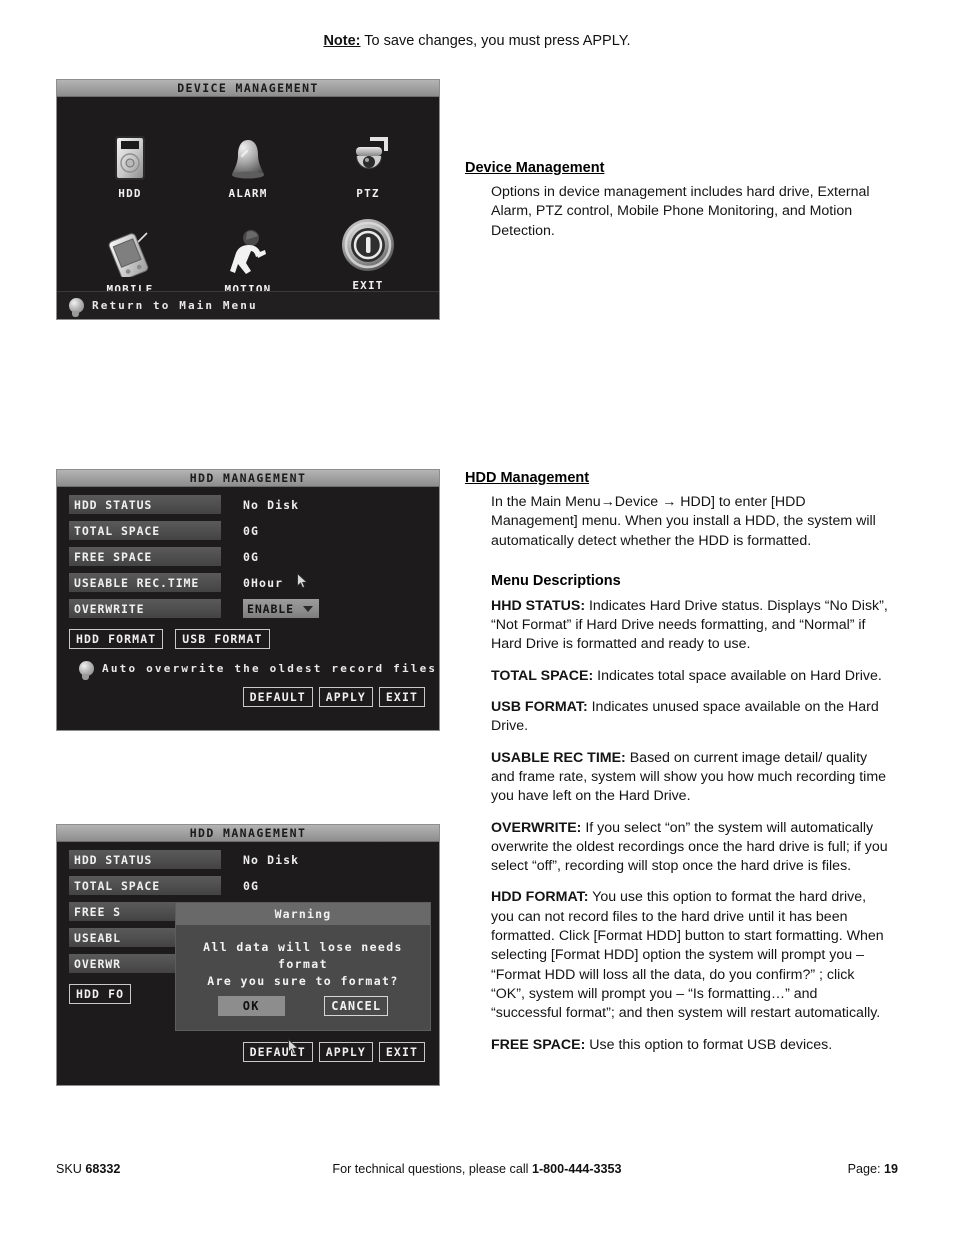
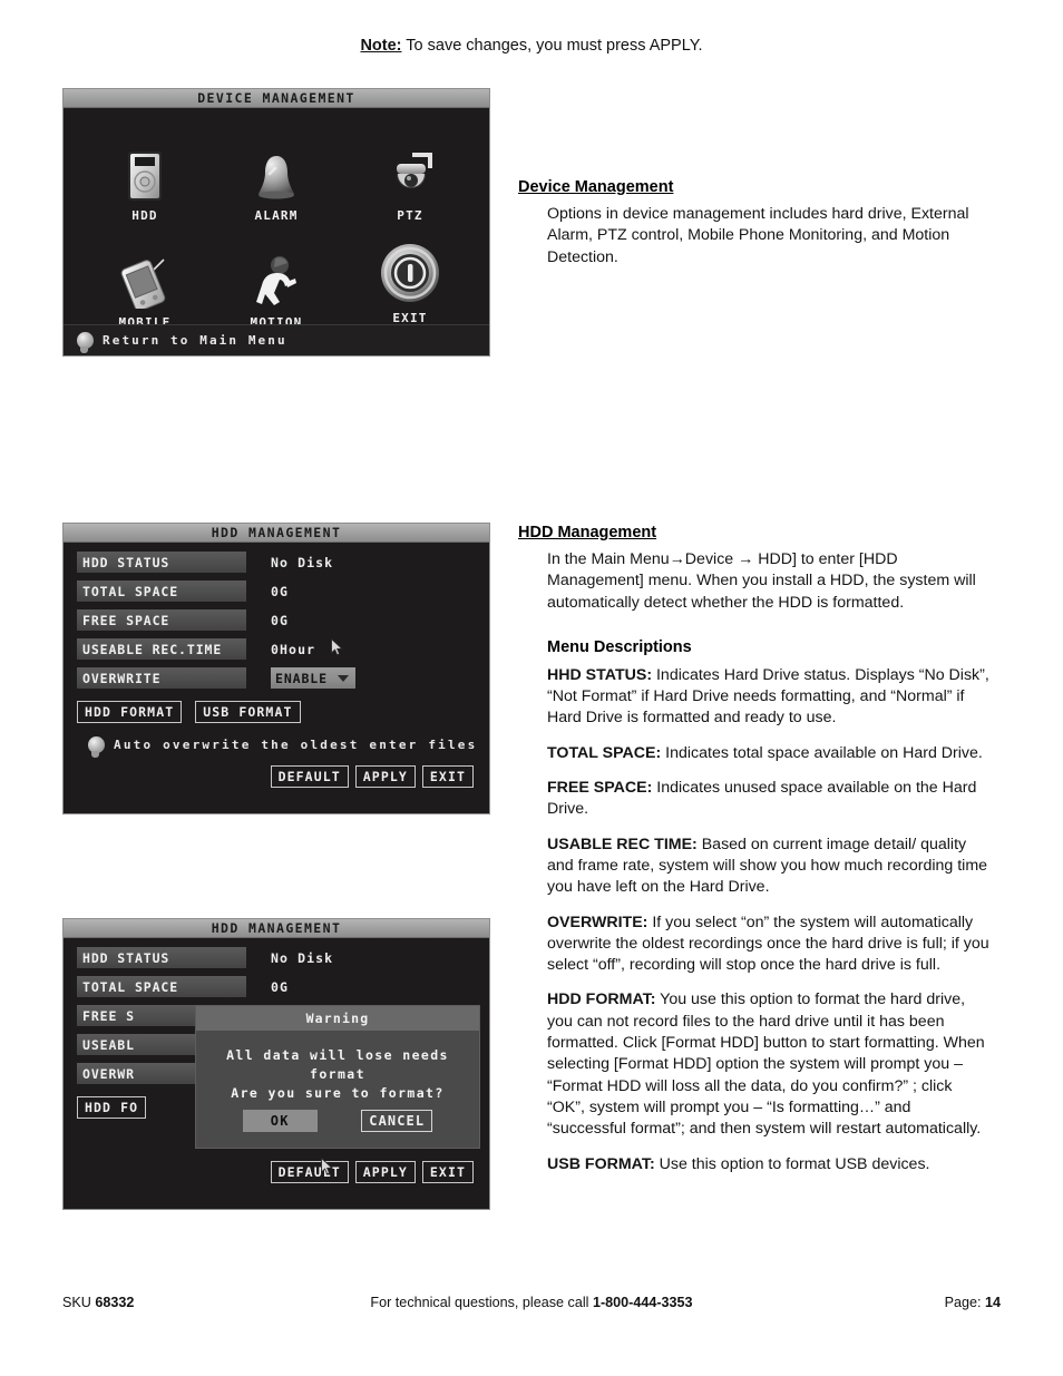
  Note: To save changes, you must press APPLY.
  DEVICE MANAGEMENT
  HDD
  ALARM
  PTZ
  MOBILE
  MOTION
  EXIT
  Return to Main Menu
  HDD MANAGEMENT
  HDD STATUS
  No Disk
  TOTAL SPACE
  0G
  FREE SPACE
  0G
  USEABLE REC.TIME
  0Hour
  OVERWRITE
  ENABLE
  HDD FORMAT
  USB FORMAT
- Auto overwrite the oldest record files
+ Auto overwrite the oldest enter files
  DEFAULT
  APPLY
  EXIT
  HDD MANAGEMENT
  HDD STATUS
  No Disk
  TOTAL SPACE
  0G
  FREE S
  USEABL
  OVERWR
  HDD FO
  DEFAUT
  APPLY
  EXIT
  Warning
  All data will lose needs format
  Are you sure to format?
  OK
  CANCEL
  Device Management
  Options in device management includes hard drive, External Alarm, PTZ control, Mobile Phone Monitoring, and Motion Detection.
  HDD Management
  In the Main Menu→Device → HDD] to enter [HDD Management] menu. When you install a HDD, the system will automatically detect whether the HDD is formatted.
  Menu Descriptions
  HHD STATUS: Indicates Hard Drive status. Displays “No Disk”, “Not Format” if Hard Drive needs formatting, and “Normal” if Hard Drive is formatted and ready to use.
  TOTAL SPACE: Indicates total space available on Hard Drive.
- USB FORMAT: Indicates unused space available on the Hard Drive.
+ FREE SPACE: Indicates unused space available on the Hard Drive.
  USABLE REC TIME: Based on current image detail/ quality and frame rate, system will show you how much recording time you have left on the Hard Drive.
- OVERWRITE: If you select “on” the system will automatically overwrite the oldest recordings once the hard drive is full; if you select “off”, recording will stop once the hard drive is files.
+ OVERWRITE: If you select “on” the system will automatically overwrite the oldest recordings once the hard drive is full; if you select “off”, recording will stop once the hard drive is full.
  HDD FORMAT: You use this option to format the hard drive, you can not record files to the hard drive until it has been formatted. Click [Format HDD] button to start formatting. When selecting [Format HDD] option the system will prompt you – “Format HDD will loss all the data, do you confirm?” ; click “OK”, system will prompt you – “Is formatting…” and “successful format”; and then system will restart automatically.
- FREE SPACE: Use this option to format USB devices.
+ USB FORMAT: Use this option to format USB devices.
  SKU 68332
  For technical questions, please call 1-800-444-3353
- Page: 19
+ Page: 14
